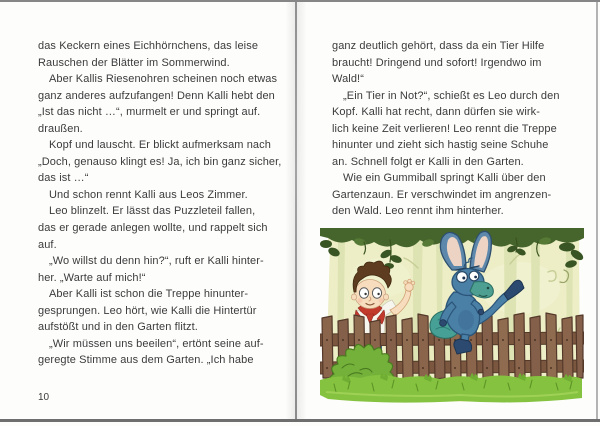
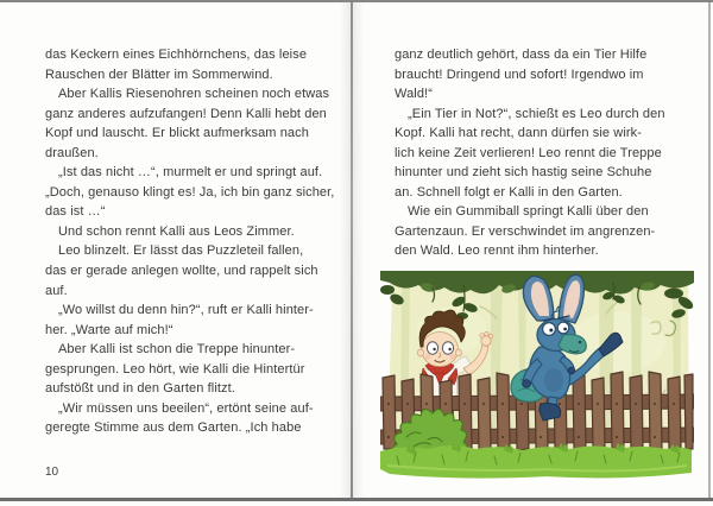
  das Keckern eines Eichhörnchens, das leise
  Rauschen der Blätter im Sommerwind.
  Aber Kallis Riesenohren scheinen noch etwas
  ganz anderes aufzufangen! Denn Kalli hebt den
- „Ist das nicht …“, murmelt er und springt auf.
+ Kopf und lauscht. Er blickt aufmerksam nach
  draußen.
- Kopf und lauscht. Er blickt aufmerksam nach
+ „Ist das nicht …“, murmelt er und springt auf.
  „Doch, genauso klingt es! Ja, ich bin ganz sicher,
  das ist …“
  Und schon rennt Kalli aus Leos Zimmer.
  Leo blinzelt. Er lässt das Puzzleteil fallen,
  das er gerade anlegen wollte, und rappelt sich
  auf.
  „Wo willst du denn hin?“, ruft er Kalli hinter-
  her. „Warte auf mich!“
  Aber Kalli ist schon die Treppe hinunter-
  gesprungen. Leo hört, wie Kalli die Hintertür
  aufstößt und in den Garten flitzt.
  „Wir müssen uns beeilen“, ertönt seine auf-
  geregte Stimme aus dem Garten. „Ich habe
  10
  ganz deutlich gehört, dass da ein Tier Hilfe
  braucht! Dringend und sofort! Irgendwo im
  Wald!“
  „Ein Tier in Not?“, schießt es Leo durch den
  Kopf. Kalli hat recht, dann dürfen sie wirk-
  lich keine Zeit verlieren! Leo rennt die Treppe
  hinunter und zieht sich hastig seine Schuhe
  an. Schnell folgt er Kalli in den Garten.
  Wie ein Gummiball springt Kalli über den
  Gartenzaun. Er verschwindet im angrenzen-
  den Wald. Leo rennt ihm hinterher.
